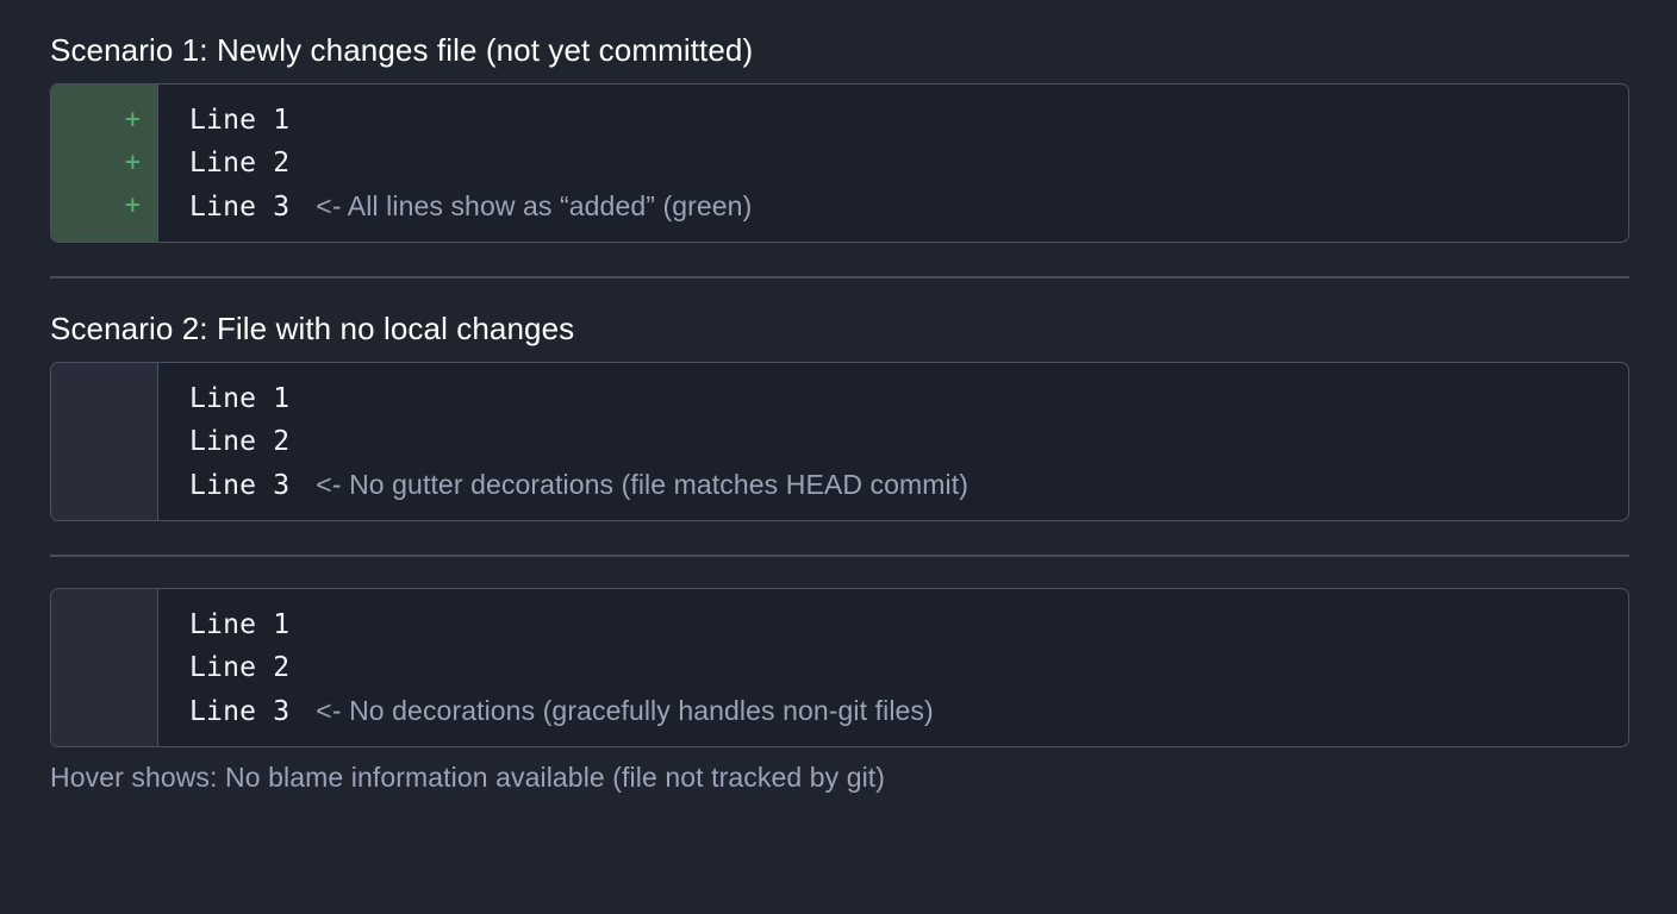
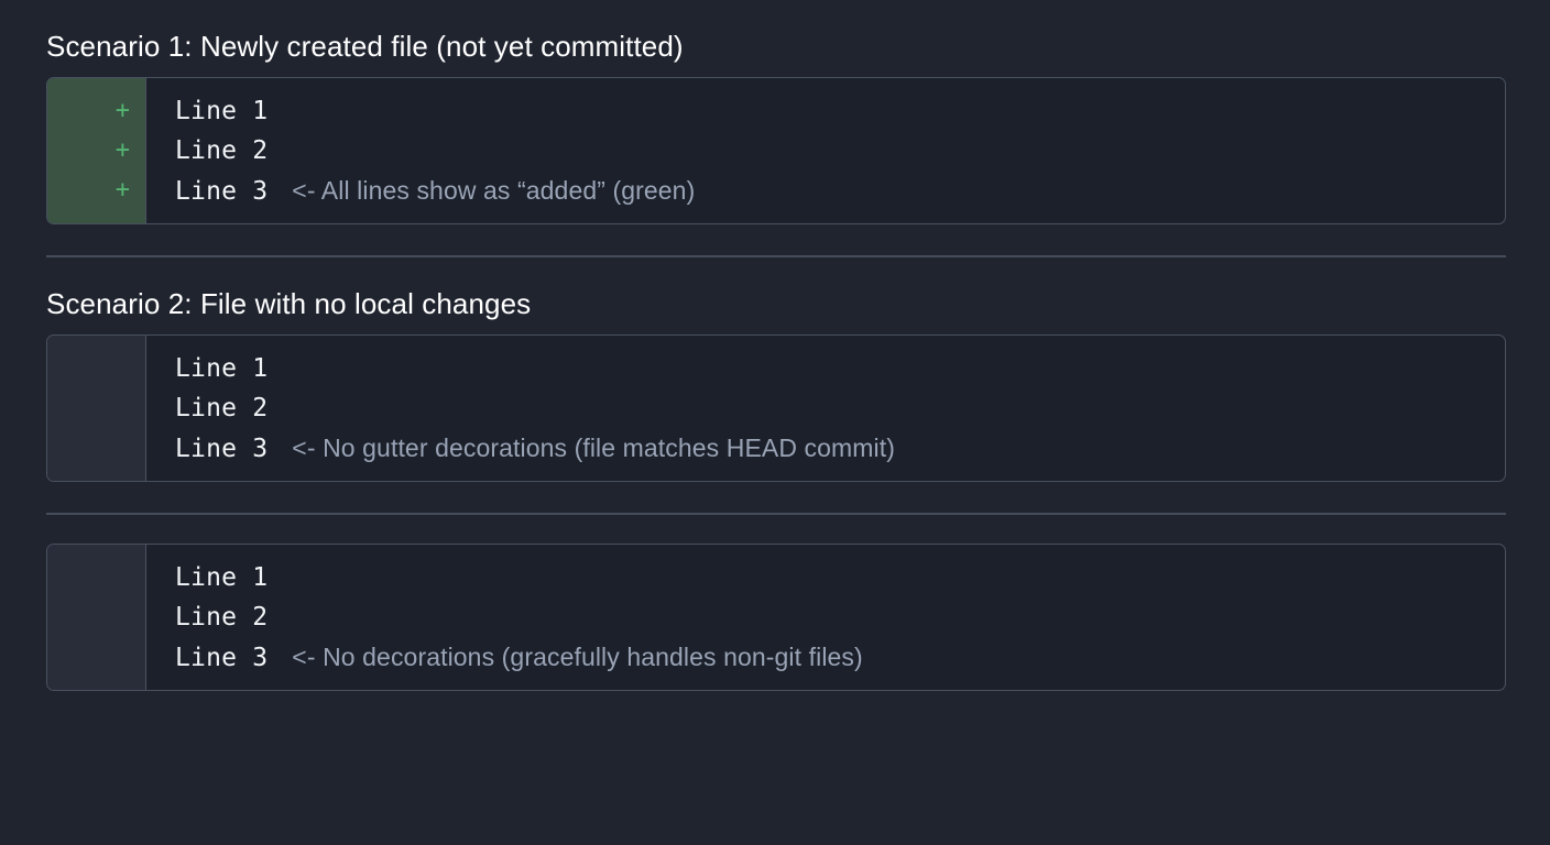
- Scenario 1: Newly changes file (not yet committed)
+ Scenario 1: Newly created file (not yet committed)
  +
  +
  +
  Line 1
  Line 2
  Line 3
  <- All lines show as “added” (green)
  Scenario 2: File with no local changes
  Line 1
  Line 2
  Line 3
  <- No gutter decorations (file matches HEAD commit)
  Line 1
  Line 2
  Line 3
  <- No decorations (gracefully handles non-git files)
- Hover shows: No blame information available (file not tracked by git)
